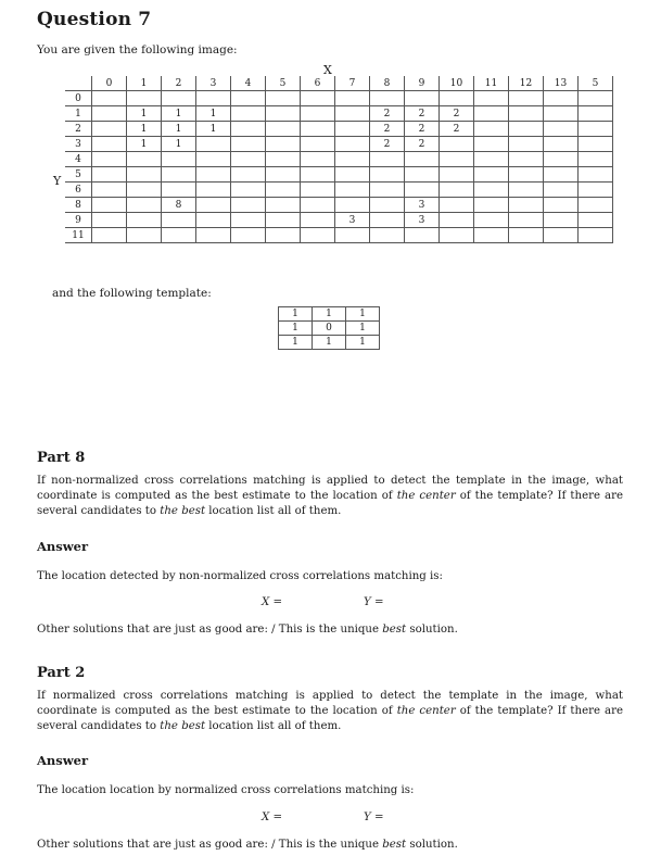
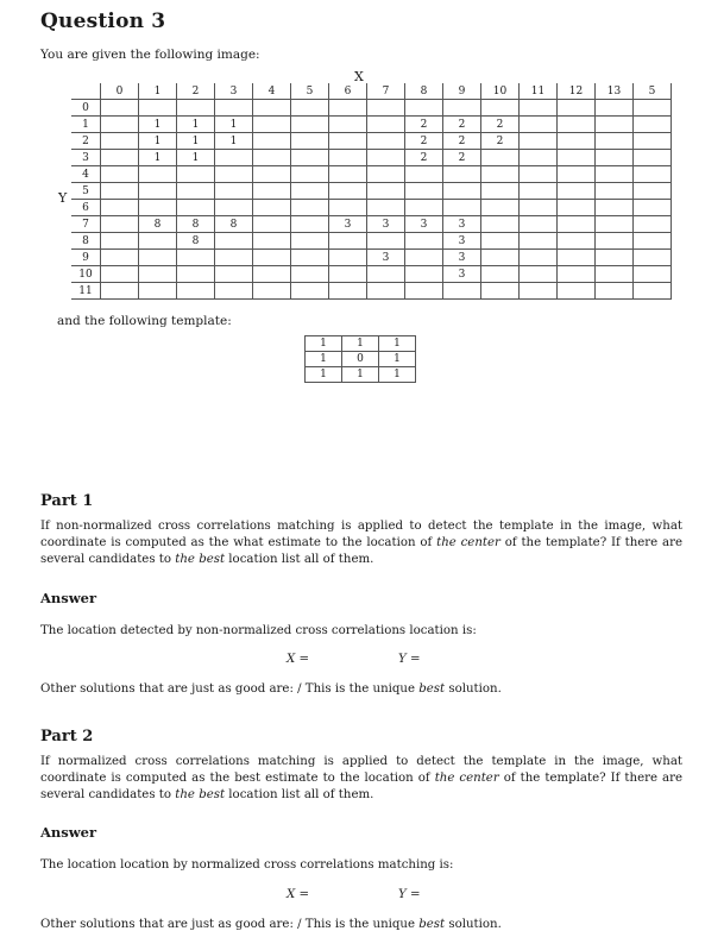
- Question 7
+ Question 3
  You are given the following image:
  X
  Y
  	0	1	2	3	4	5	6	7	8	9	10	11	12	13	5
  0
  1		1	1	1					2	2	2
  2		1	1	1					2	2	2
  3		1	1						2	2
  4
  5
  6
+ 7		8	8	8			3	3	3	3
  8			8							3
  9								3		3
+ 10										3
  11
  and the following template:
  1	1	1
  1	0	1
  1	1	1
- Part 8
+ Part 1
- If non-normalized cross correlations matching is applied to detect the template in the image, what coordinate is computed as the best estimate to the location of the center of the template? If there are several candidates to the best location list all of them.
+ If non-normalized cross correlations matching is applied to detect the template in the image, what coordinate is computed as the what estimate to the location of the center of the template? If there are several candidates to the best location list all of them.
  Answer
- The location detected by non-normalized cross correlations matching is:
+ The location detected by non-normalized cross correlations location is:
  X =
  Y =
  Other solutions that are just as good are: / This is the unique best solution.
  Part 2
  If normalized cross correlations matching is applied to detect the template in the image, what coordinate is computed as the best estimate to the location of the center of the template? If there are several candidates to the best location list all of them.
  Answer
  The location location by normalized cross correlations matching is:
  X =
  Y =
  Other solutions that are just as good are: / This is the unique best solution.
